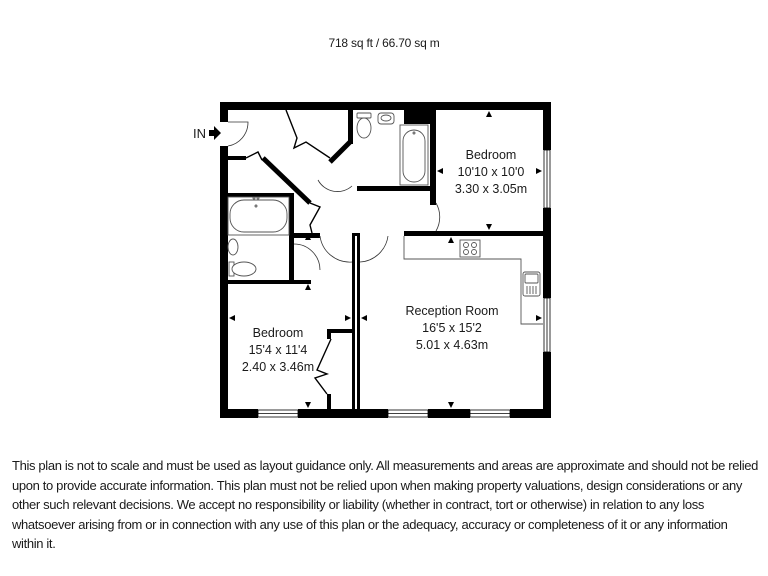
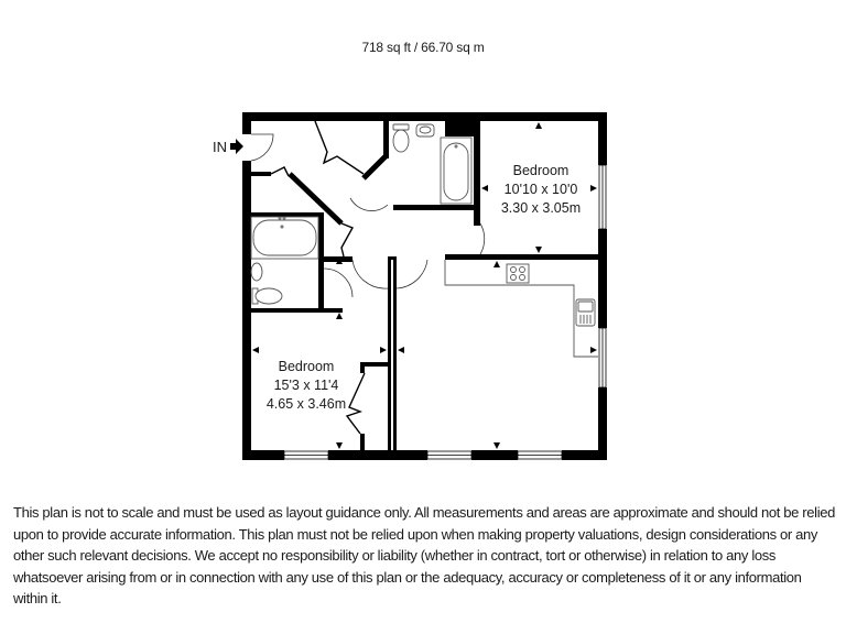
  718 sq ft / 66.70 sq m
  IN
  Bedroom
  10'10 x 10'0
  3.30 x 3.05m
- Reception Room
- 16'5 x 15'2
- 5.01 x 4.63m
  Bedroom
- 15'4 x 11'4
+ 15'3 x 11'4
- 2.40 x 3.46m
+ 4.65 x 3.46m
  This plan is not to scale and must be used as layout guidance only. All measurements and areas are approximate and should not be relied upon to provide accurate information. This plan must not be relied upon when making property valuations, design considerations or any other such relevant decisions. We accept no responsibility or liability (whether in contract, tort or otherwise) in relation to any loss whatsoever arising from or in connection with any use of this plan or the adequacy, accuracy or completeness of it or any information within it.
